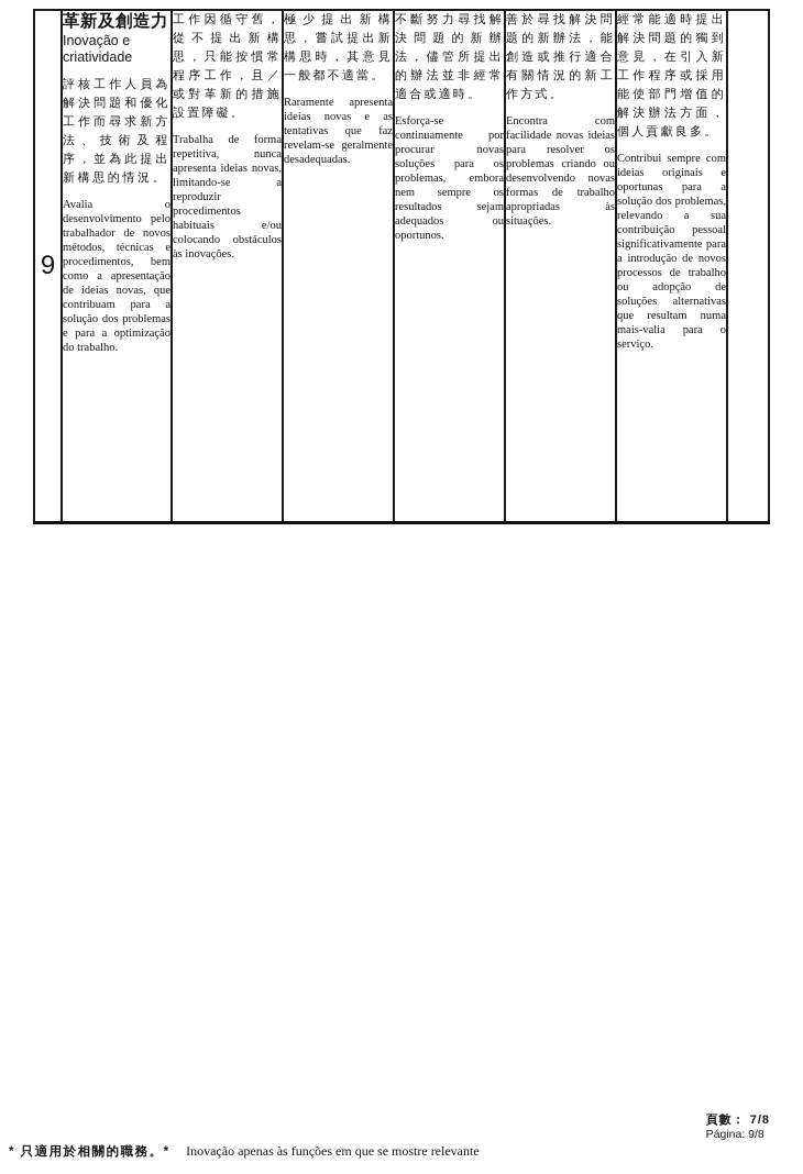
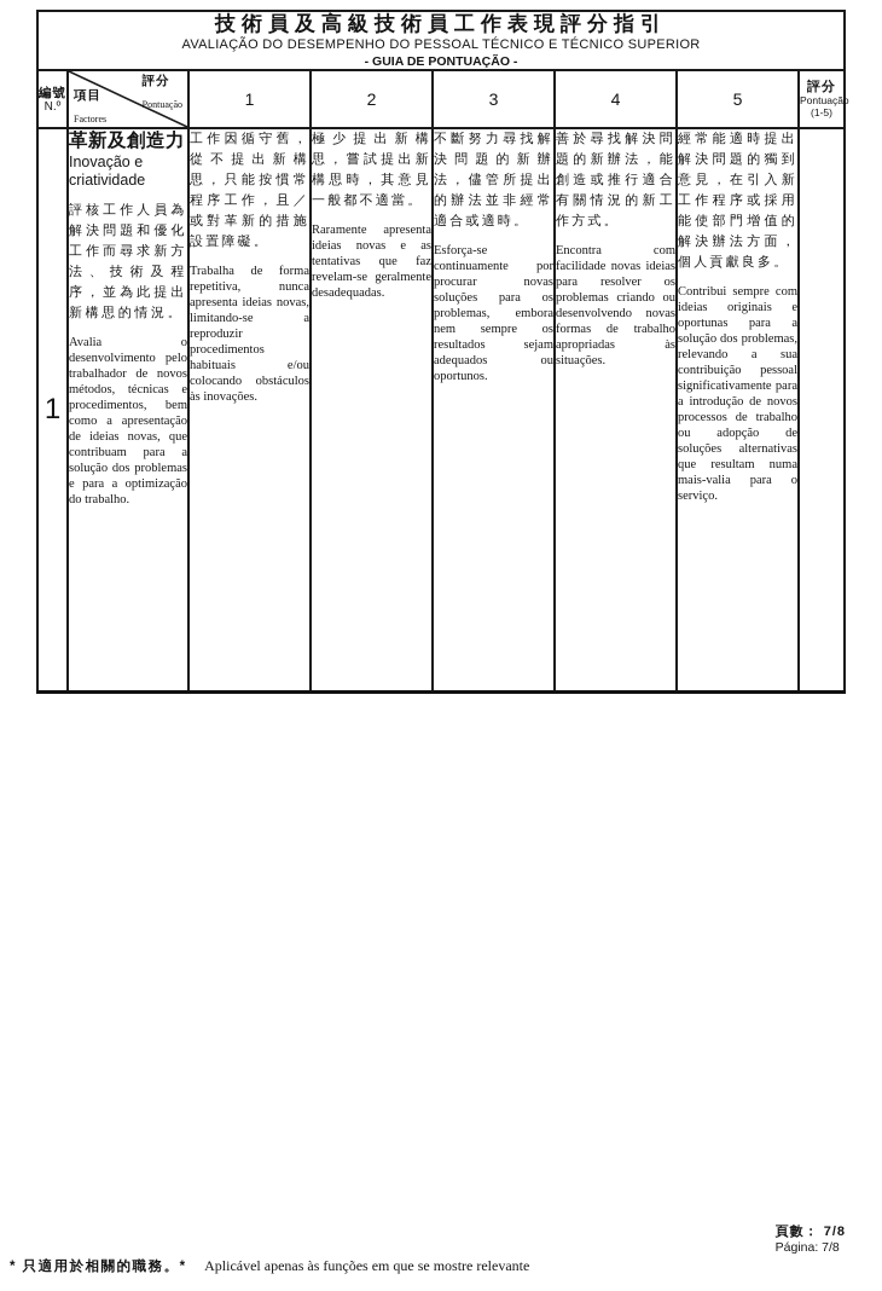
+ 技術員及高級技術員工作表現評分指引 AVALIAÇÃO DO DESEMPENHO DO PESSOAL TÉCNICO E TÉCNICO SUPERIOR - GUIA DE PONTUAÇÃO -
+ 編號 N.º	評分 Pontuação 項目 Factores	1	2	3	4	5	評分 Pontuação (1-5)
- 9	革新及創造力 Inovação e criatividade 評核工作人員為解決問題和優化工作而尋求新方法、技術及程序，並為此提出新構思的情況。 Avalia o desenvolvimento pelo trabalhador de novos métodos, técnicas e procedimentos, bem como a apresentação de ideias novas, que contribuam para a solução dos problemas e para a optimização do trabalho.	工作因循守舊，從不提出新構思，只能按慣常程序工作，且／或對革新的措施設置障礙。 Trabalha de forma repetitiva, nunca apresenta ideias novas, limitando-se a reproduzir procedimentos habituais e/ou colocando obstáculos às inovações.	極少提出新構思，嘗試提出新構思時，其意見一般都不適當。 Raramente apresenta ideias novas e as tentativas que faz revelam-se geralmente desadequadas.	不斷努力尋找解決問題的新辦法，儘管所提出的辦法並非經常適合或適時。 Esforça-se continuamente por procurar novas soluções para os problemas, embora nem sempre os resultados sejam adequados ou oportunos.	善於尋找解決問題的新辦法，能創造或推行適合有關情況的新工作方式。 Encontra com facilidade novas ideias para resolver os problemas criando ou desenvolvendo novas formas de trabalho apropriadas às situações.	經常能適時提出解決問題的獨到意見，在引入新工作程序或採用能使部門增值的解決辦法方面，個人貢獻良多。 Contribui sempre com ideias originais e oportunas para a solução dos problemas, relevando a sua contribuição pessoal significativamente para a introdução de novos processos de trabalho ou adopção de soluções alternativas que resultam numa mais-valia para o serviço.
+ 1	革新及創造力 Inovação e criatividade 評核工作人員為解決問題和優化工作而尋求新方法、技術及程序，並為此提出新構思的情況。 Avalia o desenvolvimento pelo trabalhador de novos métodos, técnicas e procedimentos, bem como a apresentação de ideias novas, que contribuam para a solução dos problemas e para a optimização do trabalho.	工作因循守舊，從不提出新構思，只能按慣常程序工作，且／或對革新的措施設置障礙。 Trabalha de forma repetitiva, nunca apresenta ideias novas, limitando-se a reproduzir procedimentos habituais e/ou colocando obstáculos às inovações.	極少提出新構思，嘗試提出新構思時，其意見一般都不適當。 Raramente apresenta ideias novas e as tentativas que faz revelam-se geralmente desadequadas.	不斷努力尋找解決問題的新辦法，儘管所提出的辦法並非經常適合或適時。 Esforça-se continuamente por procurar novas soluções para os problemas, embora nem sempre os resultados sejam adequados ou oportunos.	善於尋找解決問題的新辦法，能創造或推行適合有關情況的新工作方式。 Encontra com facilidade novas ideias para resolver os problemas criando ou desenvolvendo novas formas de trabalho apropriadas às situações.	經常能適時提出解決問題的獨到意見，在引入新工作程序或採用能使部門增值的解決辦法方面，個人貢獻良多。 Contribui sempre com ideias originais e oportunas para a solução dos problemas, relevando a sua contribuição pessoal significativamente para a introdução de novos processos de trabalho ou adopção de soluções alternativas que resultam numa mais-valia para o serviço.
  頁數： 7/8
- Página: 9/8
+ Página: 7/8
- * 只適用於相關的職務。* Inovação apenas às funções em que se mostre relevante
+ * 只適用於相關的職務。* Aplicável apenas às funções em que se mostre relevante
